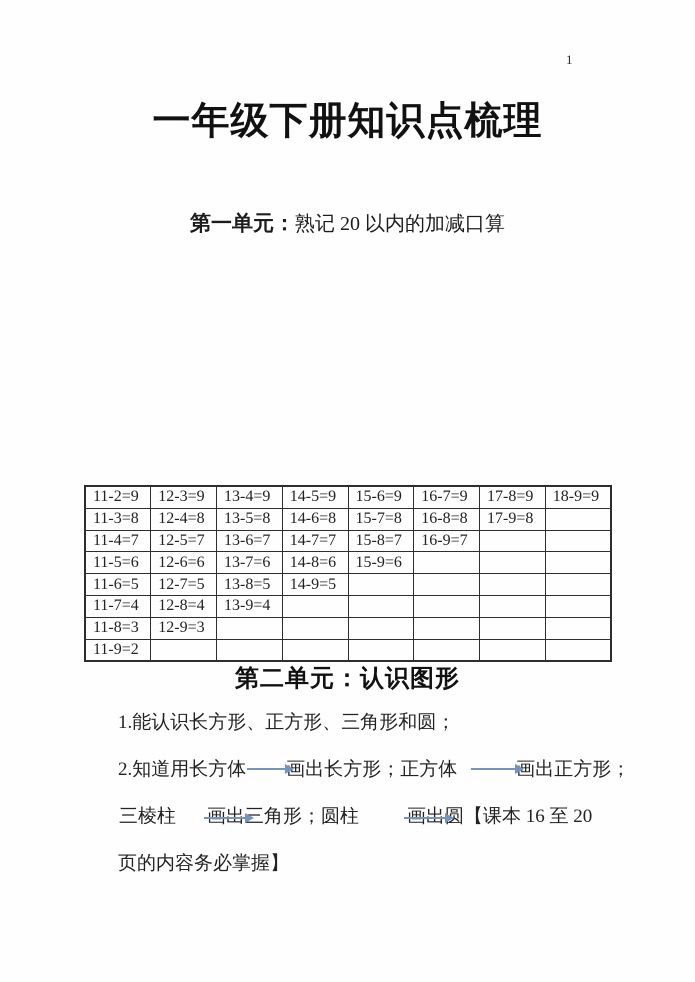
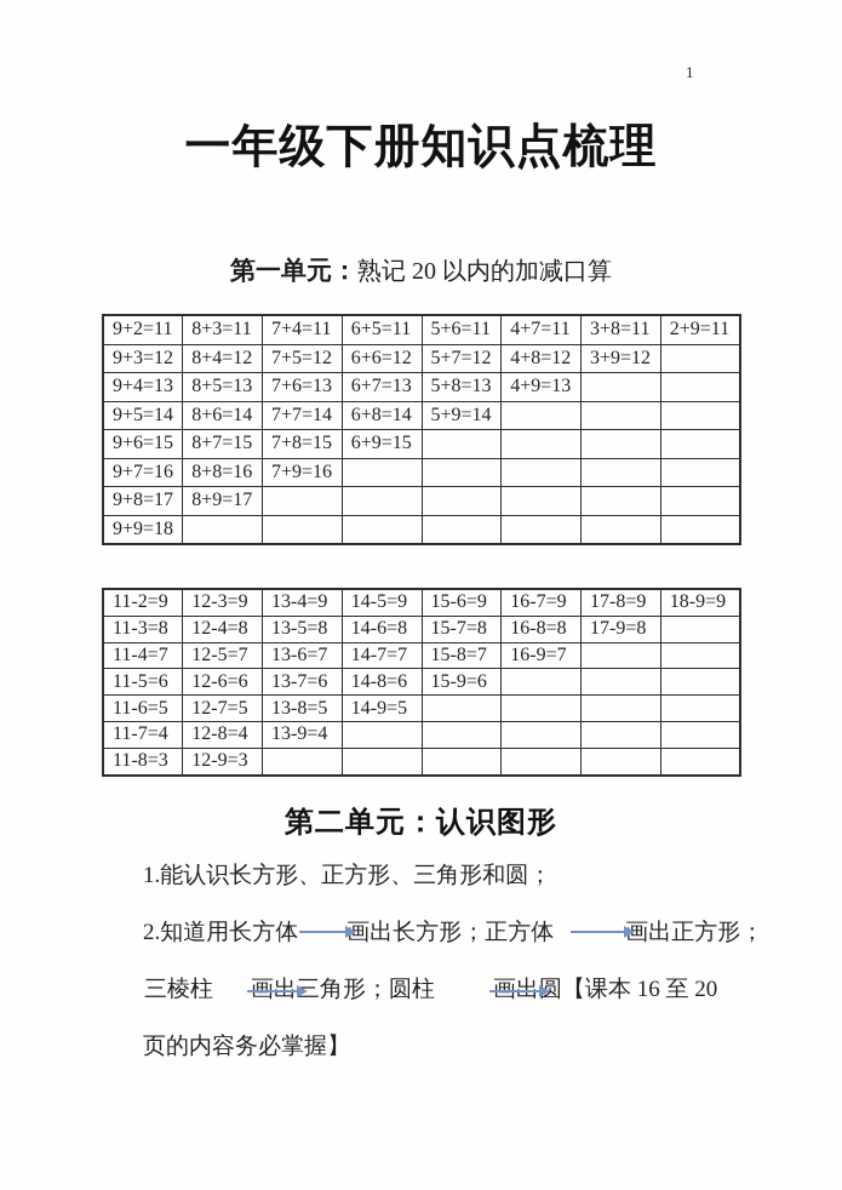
  1
  一年级下册知识点梳理
  第一单元：熟记 20 以内的加减口算
+ 9+2=11	8+3=11	7+4=11	6+5=11	5+6=11	4+7=11	3+8=11	2+9=11
+ 9+3=12	8+4=12	7+5=12	6+6=12	5+7=12	4+8=12	3+9=12
+ 9+4=13	8+5=13	7+6=13	6+7=13	5+8=13	4+9=13
+ 9+5=14	8+6=14	7+7=14	6+8=14	5+9=14
+ 9+6=15	8+7=15	7+8=15	6+9=15
+ 9+7=16	8+8=16	7+9=16
+ 9+8=17	8+9=17
+ 9+9=18
  11-2=9	12-3=9	13-4=9	14-5=9	15-6=9	16-7=9	17-8=9	18-9=9
  11-3=8	12-4=8	13-5=8	14-6=8	15-7=8	16-8=8	17-9=8
  11-4=7	12-5=7	13-6=7	14-7=7	15-8=7	16-9=7
  11-5=6	12-6=6	13-7=6	14-8=6	15-9=6
  11-6=5	12-7=5	13-8=5	14-9=5
  11-7=4	12-8=4	13-9=4
  11-8=3	12-9=3
- 11-9=2
  第二单元：认识图形
  1.能认识长方形、正方形、三角形和圆；
  2.知道用长方体 画出长方形；正方体 画出正方形；
  三棱柱 三角形；圆柱 圆【课本 16 至 20
  页的内容务必掌握】
